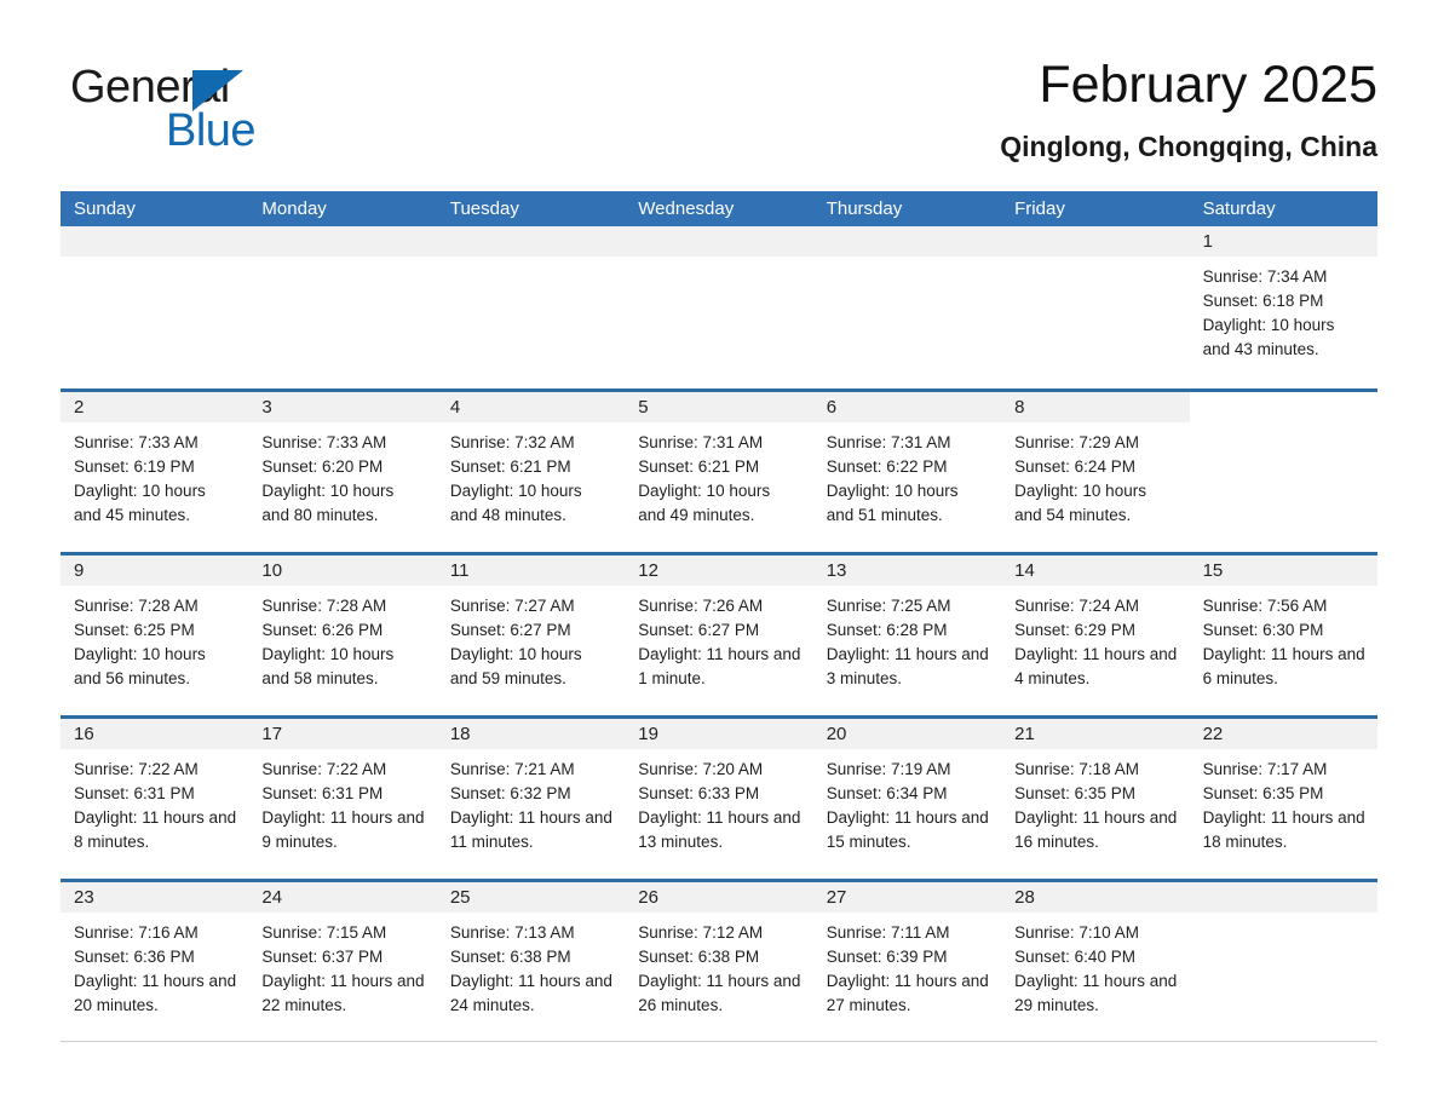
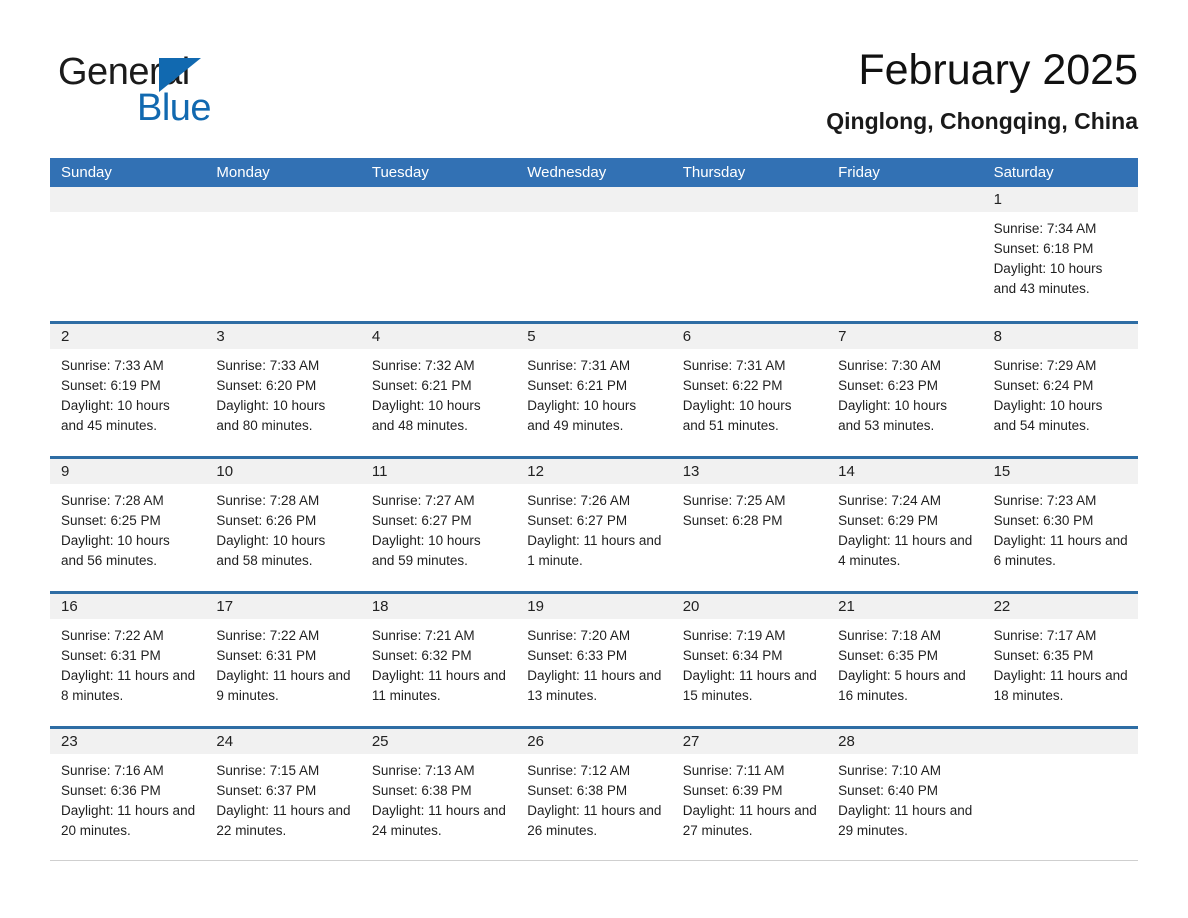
  General
  Blue
  February 2025
  Qinglong, Chongqing, China
  Sunday
  Monday
  Tuesday
  Wednesday
  Thursday
  Friday
  Saturday
  1
  Sunrise: 7:34 AM
  Sunset: 6:18 PM
  Daylight: 10 hours and 43 minutes.
  2
  Sunrise: 7:33 AM
  Sunset: 6:19 PM
  Daylight: 10 hours and 45 minutes.
  3
  Sunrise: 7:33 AM
  Sunset: 6:20 PM
  Daylight: 10 hours and 80 minutes.
  4
  Sunrise: 7:32 AM
  Sunset: 6:21 PM
  Daylight: 10 hours and 48 minutes.
  5
  Sunrise: 7:31 AM
  Sunset: 6:21 PM
  Daylight: 10 hours and 49 minutes.
  6
  Sunrise: 7:31 AM
  Sunset: 6:22 PM
  Daylight: 10 hours and 51 minutes.
+ 7
+ Sunrise: 7:30 AM
+ Sunset: 6:23 PM
+ Daylight: 10 hours and 53 minutes.
  8
  Sunrise: 7:29 AM
  Sunset: 6:24 PM
  Daylight: 10 hours and 54 minutes.
  9
  Sunrise: 7:28 AM
  Sunset: 6:25 PM
  Daylight: 10 hours and 56 minutes.
  10
  Sunrise: 7:28 AM
  Sunset: 6:26 PM
  Daylight: 10 hours and 58 minutes.
  11
  Sunrise: 7:27 AM
  Sunset: 6:27 PM
  Daylight: 10 hours and 59 minutes.
  12
  Sunrise: 7:26 AM
  Sunset: 6:27 PM
  Daylight: 11 hours and 1 minute.
  13
  Sunrise: 7:25 AM
  Sunset: 6:28 PM
- Daylight: 11 hours and 3 minutes.
  14
  Sunrise: 7:24 AM
  Sunset: 6:29 PM
  Daylight: 11 hours and 4 minutes.
  15
- Sunrise: 7:56 AM
+ Sunrise: 7:23 AM
  Sunset: 6:30 PM
  Daylight: 11 hours and 6 minutes.
  16
  Sunrise: 7:22 AM
  Sunset: 6:31 PM
  Daylight: 11 hours and 8 minutes.
  17
  Sunrise: 7:22 AM
  Sunset: 6:31 PM
  Daylight: 11 hours and 9 minutes.
  18
  Sunrise: 7:21 AM
  Sunset: 6:32 PM
  Daylight: 11 hours and 11 minutes.
  19
  Sunrise: 7:20 AM
  Sunset: 6:33 PM
  Daylight: 11 hours and 13 minutes.
  20
  Sunrise: 7:19 AM
  Sunset: 6:34 PM
  Daylight: 11 hours and 15 minutes.
  21
  Sunrise: 7:18 AM
  Sunset: 6:35 PM
- Daylight: 11 hours and 16 minutes.
+ Daylight: 5 hours and 16 minutes.
  22
  Sunrise: 7:17 AM
  Sunset: 6:35 PM
  Daylight: 11 hours and 18 minutes.
  23
  Sunrise: 7:16 AM
  Sunset: 6:36 PM
  Daylight: 11 hours and 20 minutes.
  24
  Sunrise: 7:15 AM
  Sunset: 6:37 PM
  Daylight: 11 hours and 22 minutes.
  25
  Sunrise: 7:13 AM
  Sunset: 6:38 PM
  Daylight: 11 hours and 24 minutes.
  26
  Sunrise: 7:12 AM
  Sunset: 6:38 PM
  Daylight: 11 hours and 26 minutes.
  27
  Sunrise: 7:11 AM
  Sunset: 6:39 PM
  Daylight: 11 hours and 27 minutes.
  28
  Sunrise: 7:10 AM
  Sunset: 6:40 PM
  Daylight: 11 hours and 29 minutes.
